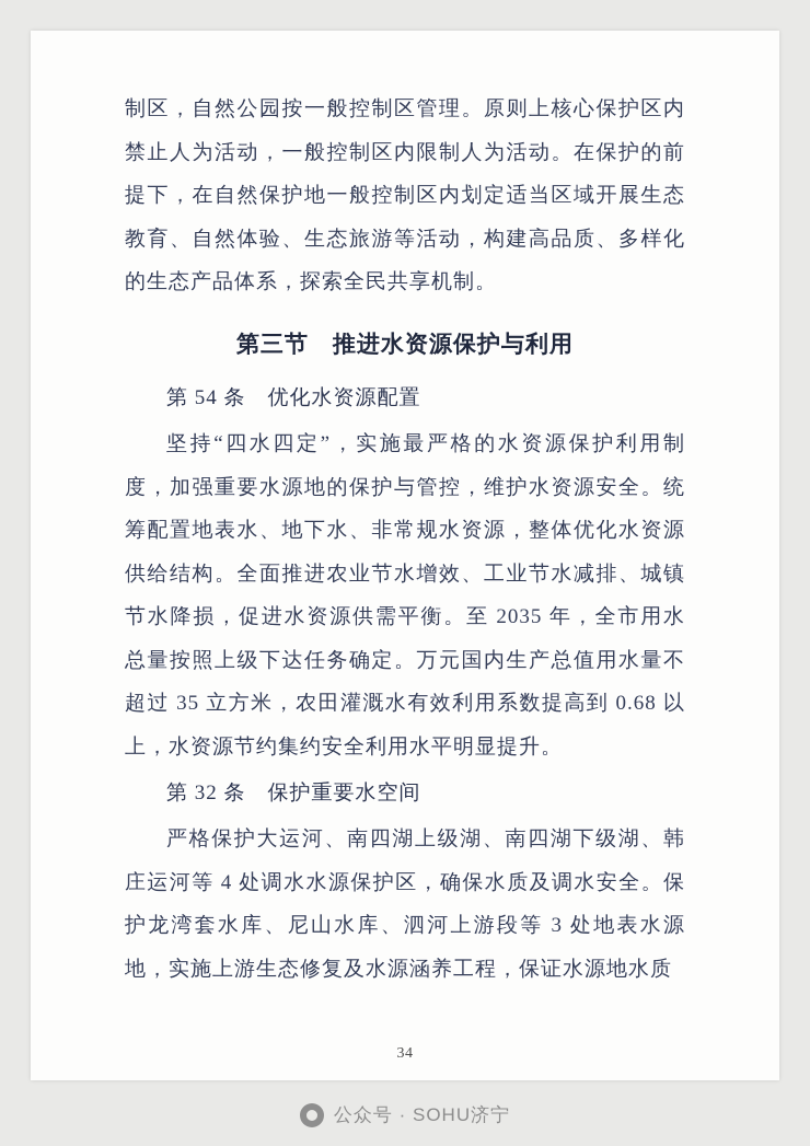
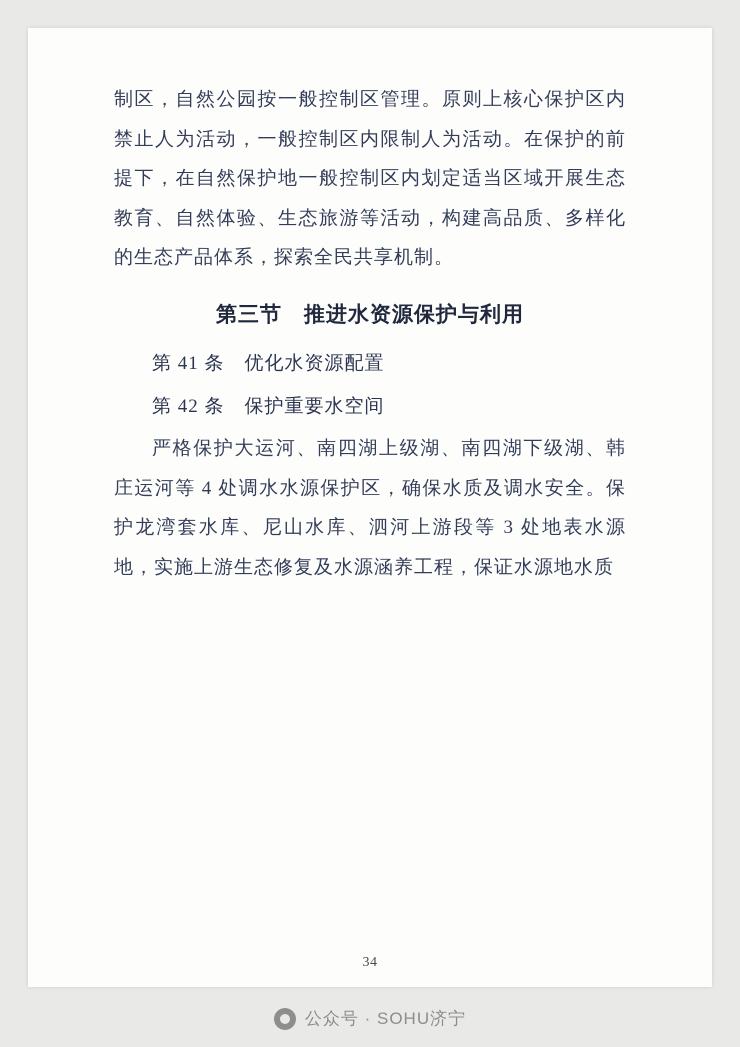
  制区，自然公园按一般控制区管理。原则上核心保护区内禁止人为活动，一般控制区内限制人为活动。在保护的前提下，在自然保护地一般控制区内划定适当区域开展生态教育、自然体验、生态旅游等活动，构建高品质、多样化的生态产品体系，探索全民共享机制。
  第三节 推进水资源保护与利用
- 第 54 条 优化水资源配置
+ 第 41 条 优化水资源配置
- 坚持“四水四定”，实施最严格的水资源保护利用制度，加强重要水源地的保护与管控，维护水资源安全。统筹配置地表水、地下水、非常规水资源，整体优化水资源供给结构。全面推进农业节水增效、工业节水减排、城镇节水降损，促进水资源供需平衡。至 2035 年，全市用水总量按照上级下达任务确定。万元国内生产总值用水量不超过 35 立方米，农田灌溉水有效利用系数提高到 0.68 以上，水资源节约集约安全利用水平明显提升。
- 第 32 条 保护重要水空间
+ 第 42 条 保护重要水空间
  严格保护大运河、南四湖上级湖、南四湖下级湖、韩庄运河等 4 处调水水源保护区，确保水质及调水安全。保护龙湾套水库、尼山水库、泗河上游段等 3 处地表水源地，实施上游生态修复及水源涵养工程，保证水源地水质
  34
  公众号 · SOHU济宁
